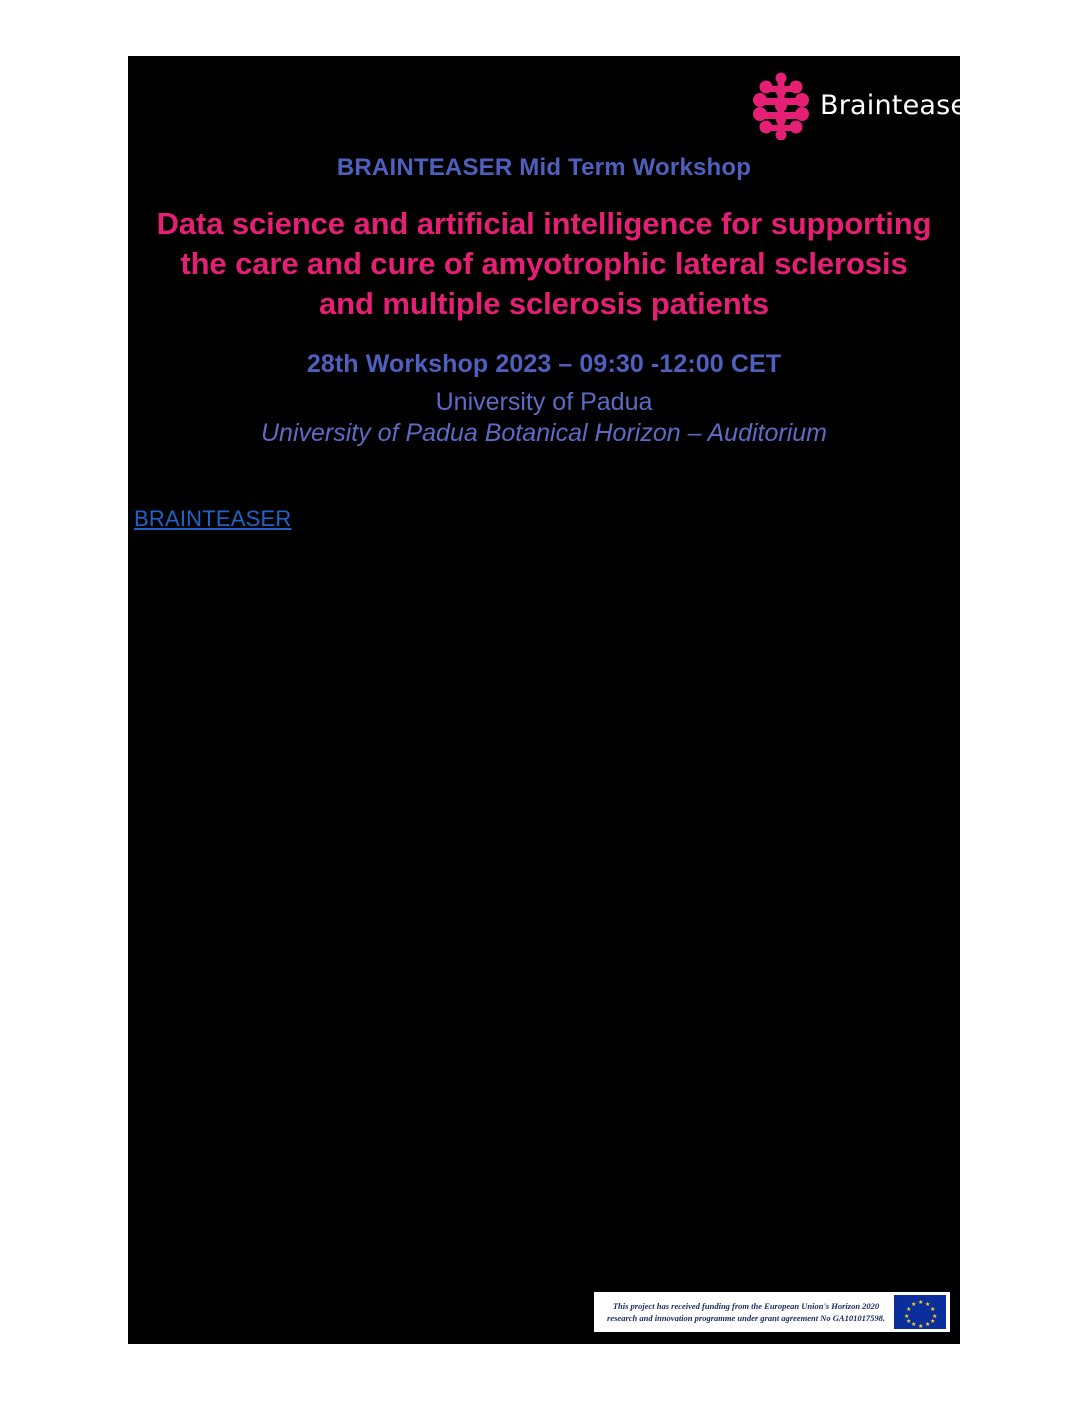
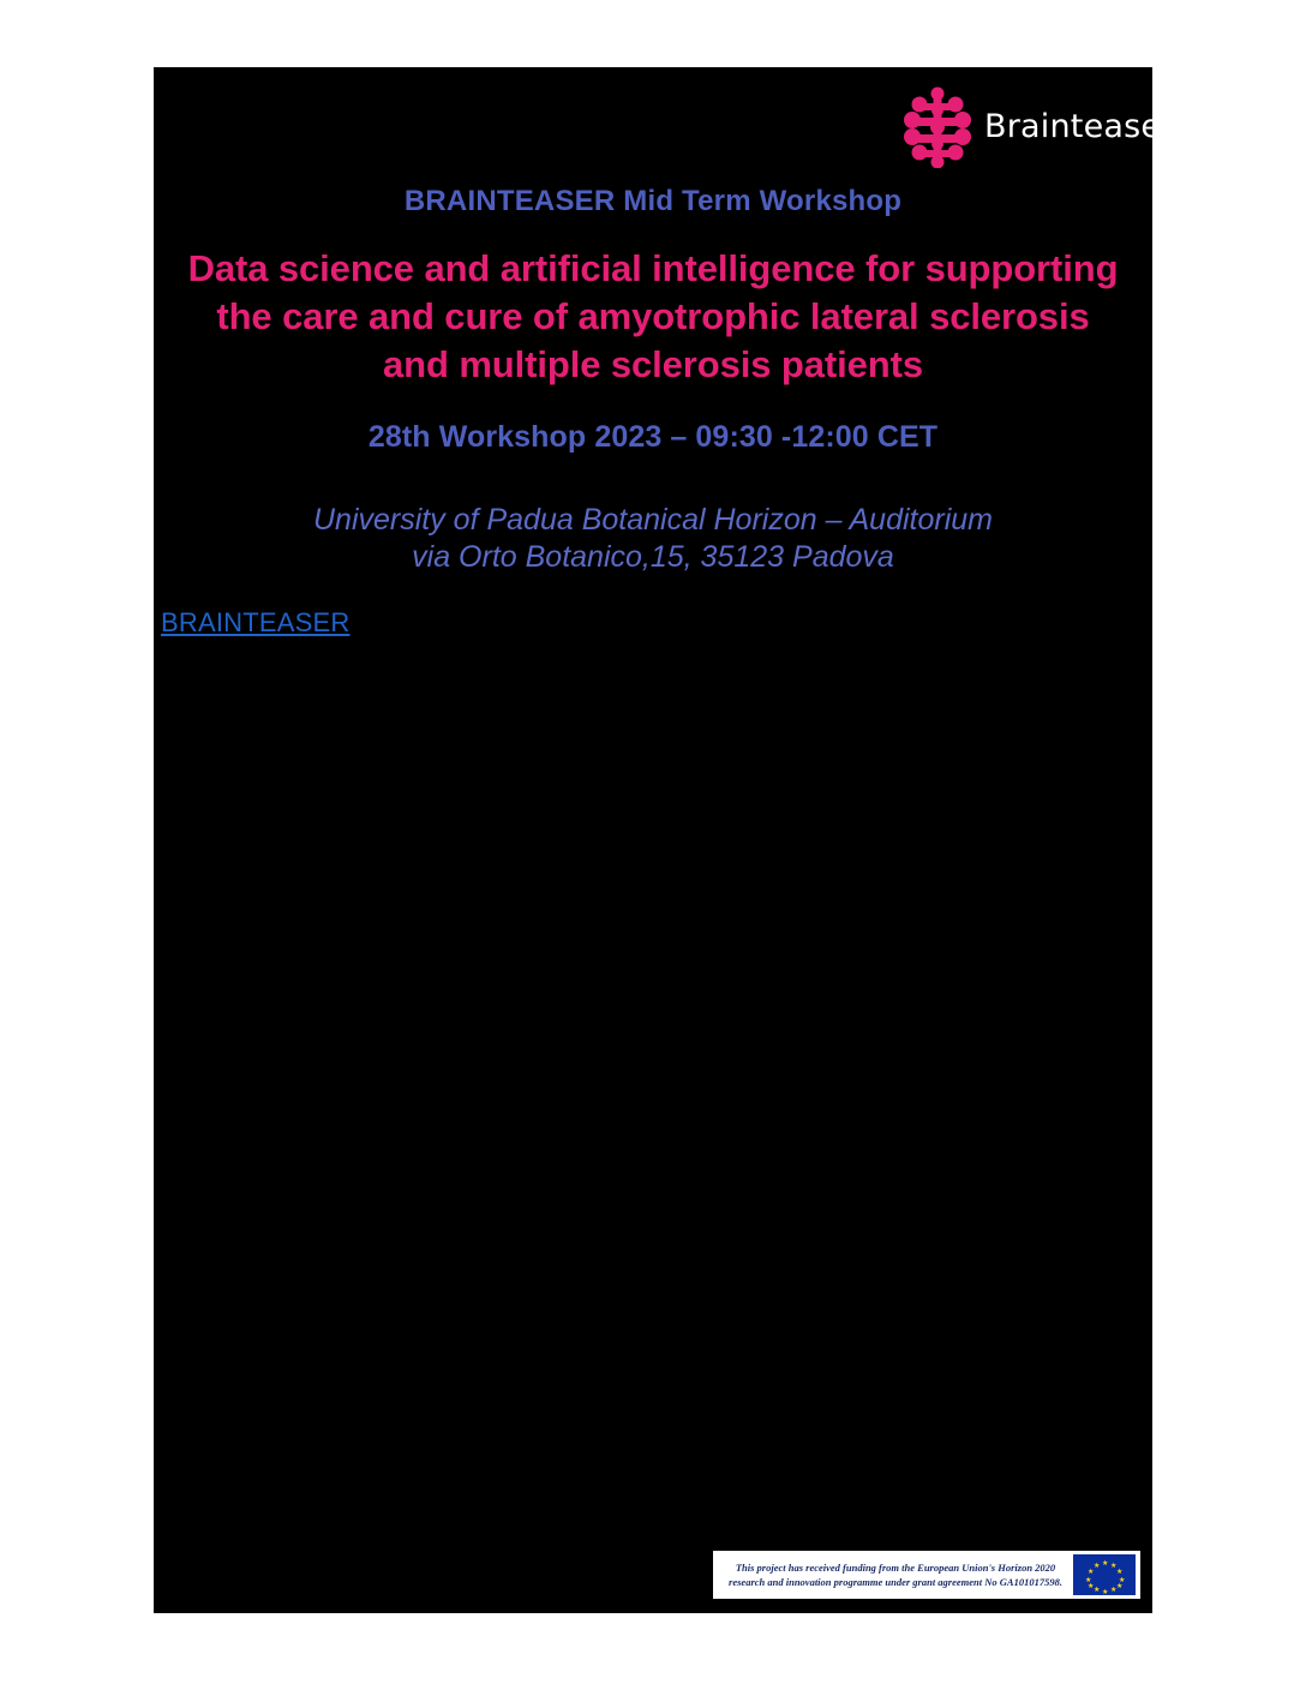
  Braintease
  BRAINTEASER Mid Term Workshop
  Data science and artificial intelligence for supporting the care and cure of amyotrophic lateral sclerosis and multiple sclerosis patients
  28th Workshop 2023 – 09:30 -12:00 CET
- University of Padua
  University of Padua Botanical Horizon – Auditorium
+ via Orto Botanico,15, 35123 Padova
  BRAINTEASER
  This project has received funding from the European Union's Horizon 2020 research and innovation programme under grant agreement No GA101017598.
